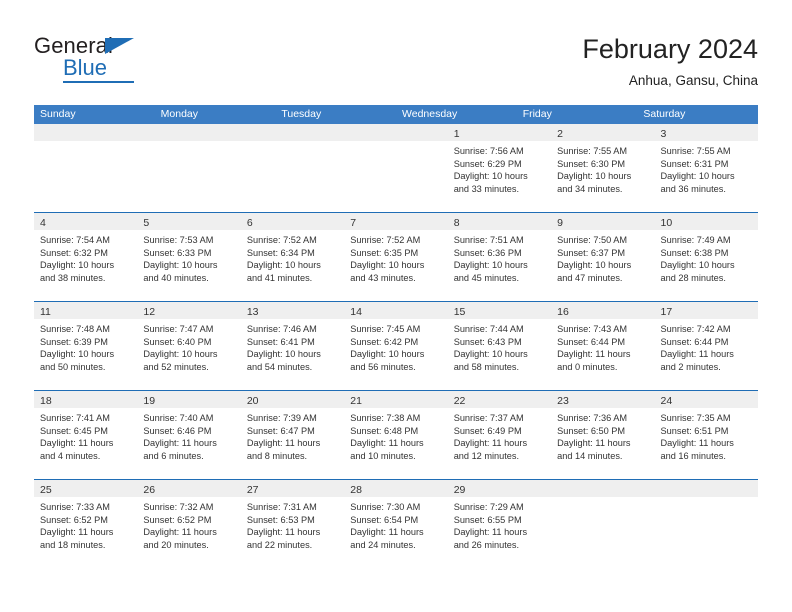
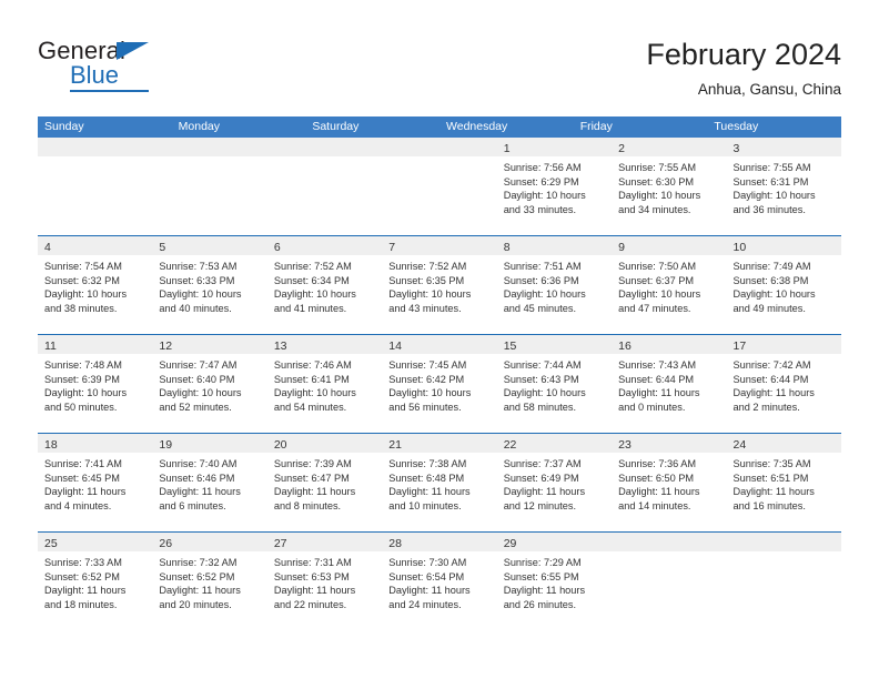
  General
  Blue
  February 2024
  Anhua, Gansu, China
  Sunday
  Monday
- Tuesday
+ Saturday
  Wednesday
  Friday
- Saturday
+ Tuesday
  1
  Sunrise: 7:56 AM
  Sunset: 6:29 PM
  Daylight: 10 hours
  and 33 minutes.
  2
  Sunrise: 7:55 AM
  Sunset: 6:30 PM
  Daylight: 10 hours
  and 34 minutes.
  3
  Sunrise: 7:55 AM
  Sunset: 6:31 PM
  Daylight: 10 hours
  and 36 minutes.
  4
  Sunrise: 7:54 AM
  Sunset: 6:32 PM
  Daylight: 10 hours
  and 38 minutes.
  5
  Sunrise: 7:53 AM
  Sunset: 6:33 PM
  Daylight: 10 hours
  and 40 minutes.
  6
  Sunrise: 7:52 AM
  Sunset: 6:34 PM
  Daylight: 10 hours
  and 41 minutes.
  7
  Sunrise: 7:52 AM
  Sunset: 6:35 PM
  Daylight: 10 hours
  and 43 minutes.
  8
  Sunrise: 7:51 AM
  Sunset: 6:36 PM
  Daylight: 10 hours
  and 45 minutes.
  9
  Sunrise: 7:50 AM
  Sunset: 6:37 PM
  Daylight: 10 hours
  and 47 minutes.
  10
  Sunrise: 7:49 AM
  Sunset: 6:38 PM
  Daylight: 10 hours
- and 28 minutes.
+ and 49 minutes.
  11
  Sunrise: 7:48 AM
  Sunset: 6:39 PM
  Daylight: 10 hours
  and 50 minutes.
  12
  Sunrise: 7:47 AM
  Sunset: 6:40 PM
  Daylight: 10 hours
  and 52 minutes.
  13
  Sunrise: 7:46 AM
  Sunset: 6:41 PM
  Daylight: 10 hours
  and 54 minutes.
  14
  Sunrise: 7:45 AM
  Sunset: 6:42 PM
  Daylight: 10 hours
  and 56 minutes.
  15
  Sunrise: 7:44 AM
  Sunset: 6:43 PM
  Daylight: 10 hours
  and 58 minutes.
  16
  Sunrise: 7:43 AM
  Sunset: 6:44 PM
  Daylight: 11 hours
  and 0 minutes.
  17
  Sunrise: 7:42 AM
  Sunset: 6:44 PM
  Daylight: 11 hours
  and 2 minutes.
  18
  Sunrise: 7:41 AM
  Sunset: 6:45 PM
  Daylight: 11 hours
  and 4 minutes.
  19
  Sunrise: 7:40 AM
  Sunset: 6:46 PM
  Daylight: 11 hours
  and 6 minutes.
  20
  Sunrise: 7:39 AM
  Sunset: 6:47 PM
  Daylight: 11 hours
  and 8 minutes.
  21
  Sunrise: 7:38 AM
  Sunset: 6:48 PM
  Daylight: 11 hours
  and 10 minutes.
  22
  Sunrise: 7:37 AM
  Sunset: 6:49 PM
  Daylight: 11 hours
  and 12 minutes.
  23
  Sunrise: 7:36 AM
  Sunset: 6:50 PM
  Daylight: 11 hours
  and 14 minutes.
  24
  Sunrise: 7:35 AM
  Sunset: 6:51 PM
  Daylight: 11 hours
  and 16 minutes.
  25
  Sunrise: 7:33 AM
  Sunset: 6:52 PM
  Daylight: 11 hours
  and 18 minutes.
  26
  Sunrise: 7:32 AM
  Sunset: 6:52 PM
  Daylight: 11 hours
  and 20 minutes.
  27
  Sunrise: 7:31 AM
  Sunset: 6:53 PM
  Daylight: 11 hours
  and 22 minutes.
  28
  Sunrise: 7:30 AM
  Sunset: 6:54 PM
  Daylight: 11 hours
  and 24 minutes.
  29
  Sunrise: 7:29 AM
  Sunset: 6:55 PM
  Daylight: 11 hours
  and 26 minutes.
